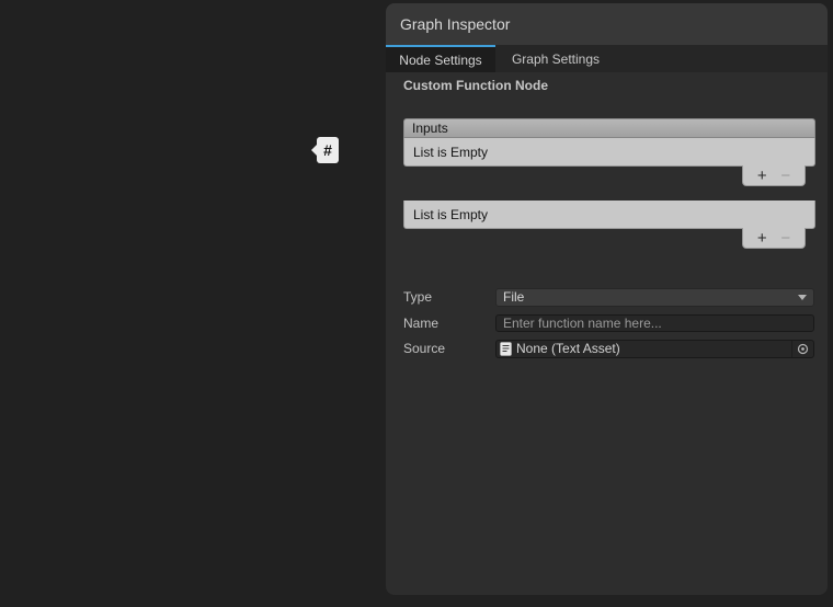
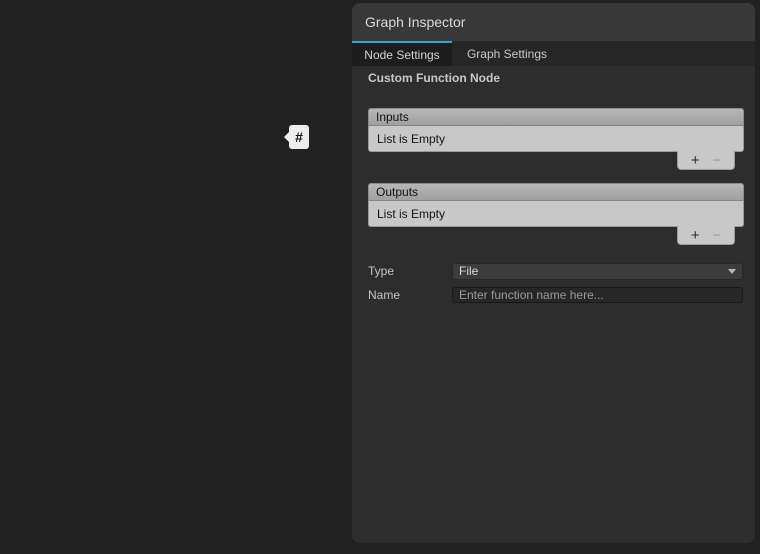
  #
  Graph Inspector
  Node Settings
  Graph Settings
  Custom Function Node
  Inputs
  List is Empty
  +
  −
+ Outputs
  List is Empty
  +
  −
  Type
  File
  Name
  Enter function name here...
- Source
- None (Text Asset)
